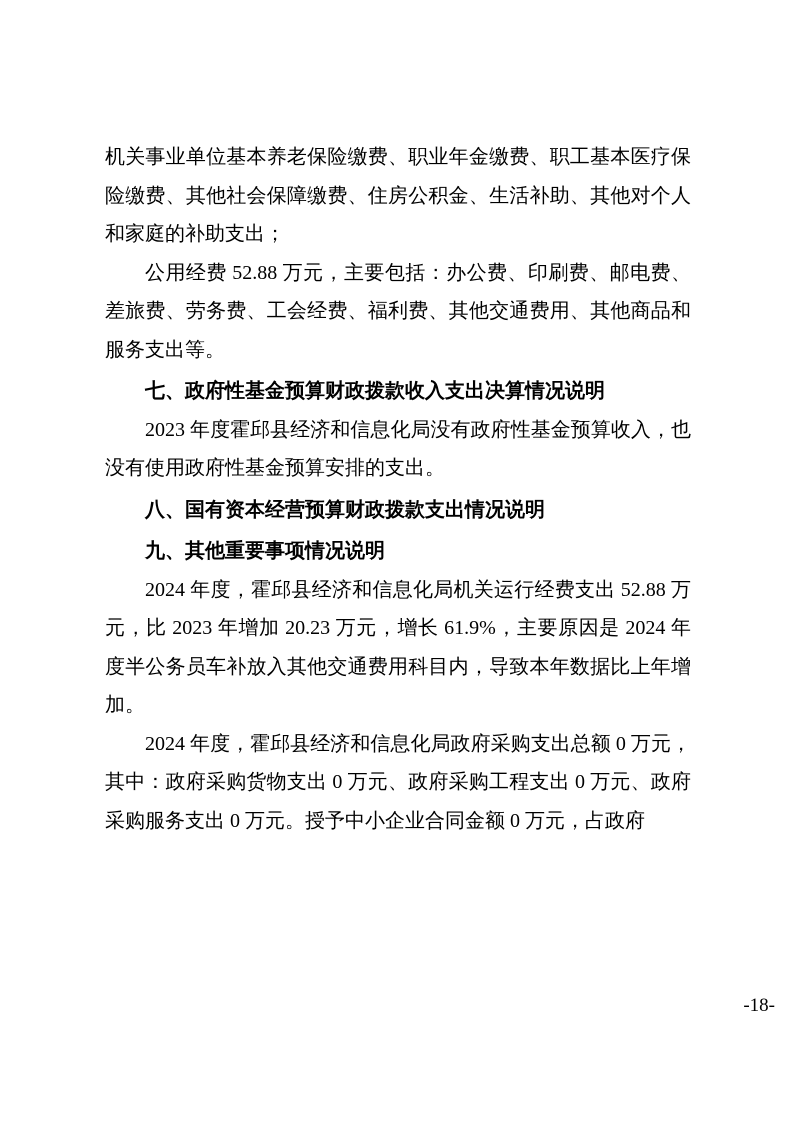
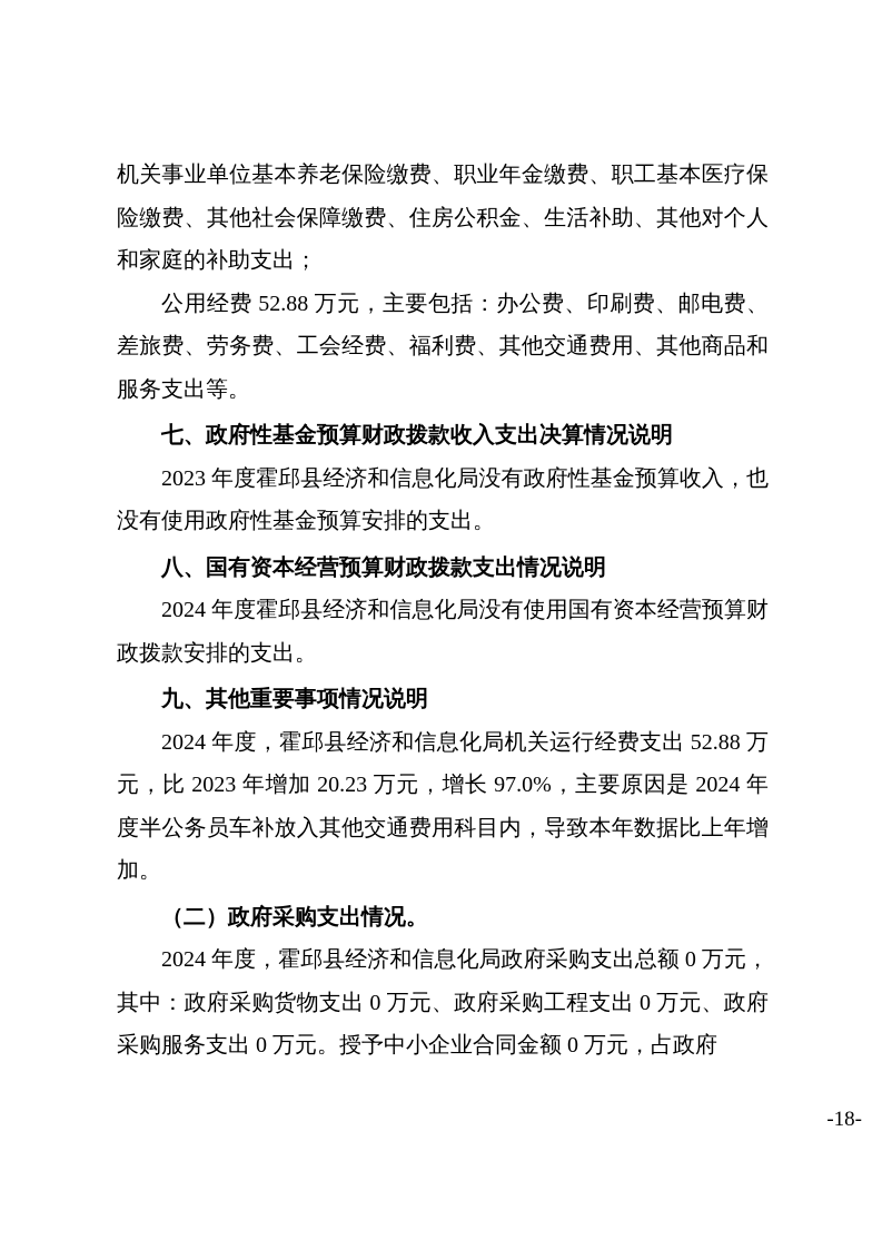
  机关事业单位基本养老保险缴费、职业年金缴费、职工基本医疗保险缴费、其他社会保障缴费、住房公积金、生活补助、其他对个人和家庭的补助支出；
  公用经费 52.88 万元，主要包括：办公费、印刷费、邮电费、差旅费、劳务费、工会经费、福利费、其他交通费用、其他商品和服务支出等。
  七、政府性基金预算财政拨款收入支出决算情况说明
  2023 年度霍邱县经济和信息化局没有政府性基金预算收入，也没有使用政府性基金预算安排的支出。
  八、国有资本经营预算财政拨款支出情况说明
+ 2024 年度霍邱县经济和信息化局没有使用国有资本经营预算财政拨款安排的支出。
  九、其他重要事项情况说明
- 2024 年度，霍邱县经济和信息化局机关运行经费支出 52.88 万元，比 2023 年增加 20.23 万元，增长 61.9%，主要原因是 2024 年度半公务员车补放入其他交通费用科目内，导致本年数据比上年增加。
+ 2024 年度，霍邱县经济和信息化局机关运行经费支出 52.88 万元，比 2023 年增加 20.23 万元，增长 97.0%，主要原因是 2024 年度半公务员车补放入其他交通费用科目内，导致本年数据比上年增加。
+ （二）政府采购支出情况。
  2024 年度，霍邱县经济和信息化局政府采购支出总额 0 万元，其中：政府采购货物支出 0 万元、政府采购工程支出 0 万元、政府采购服务支出 0 万元。授予中小企业合同金额 0 万元，占政府
  -18-
